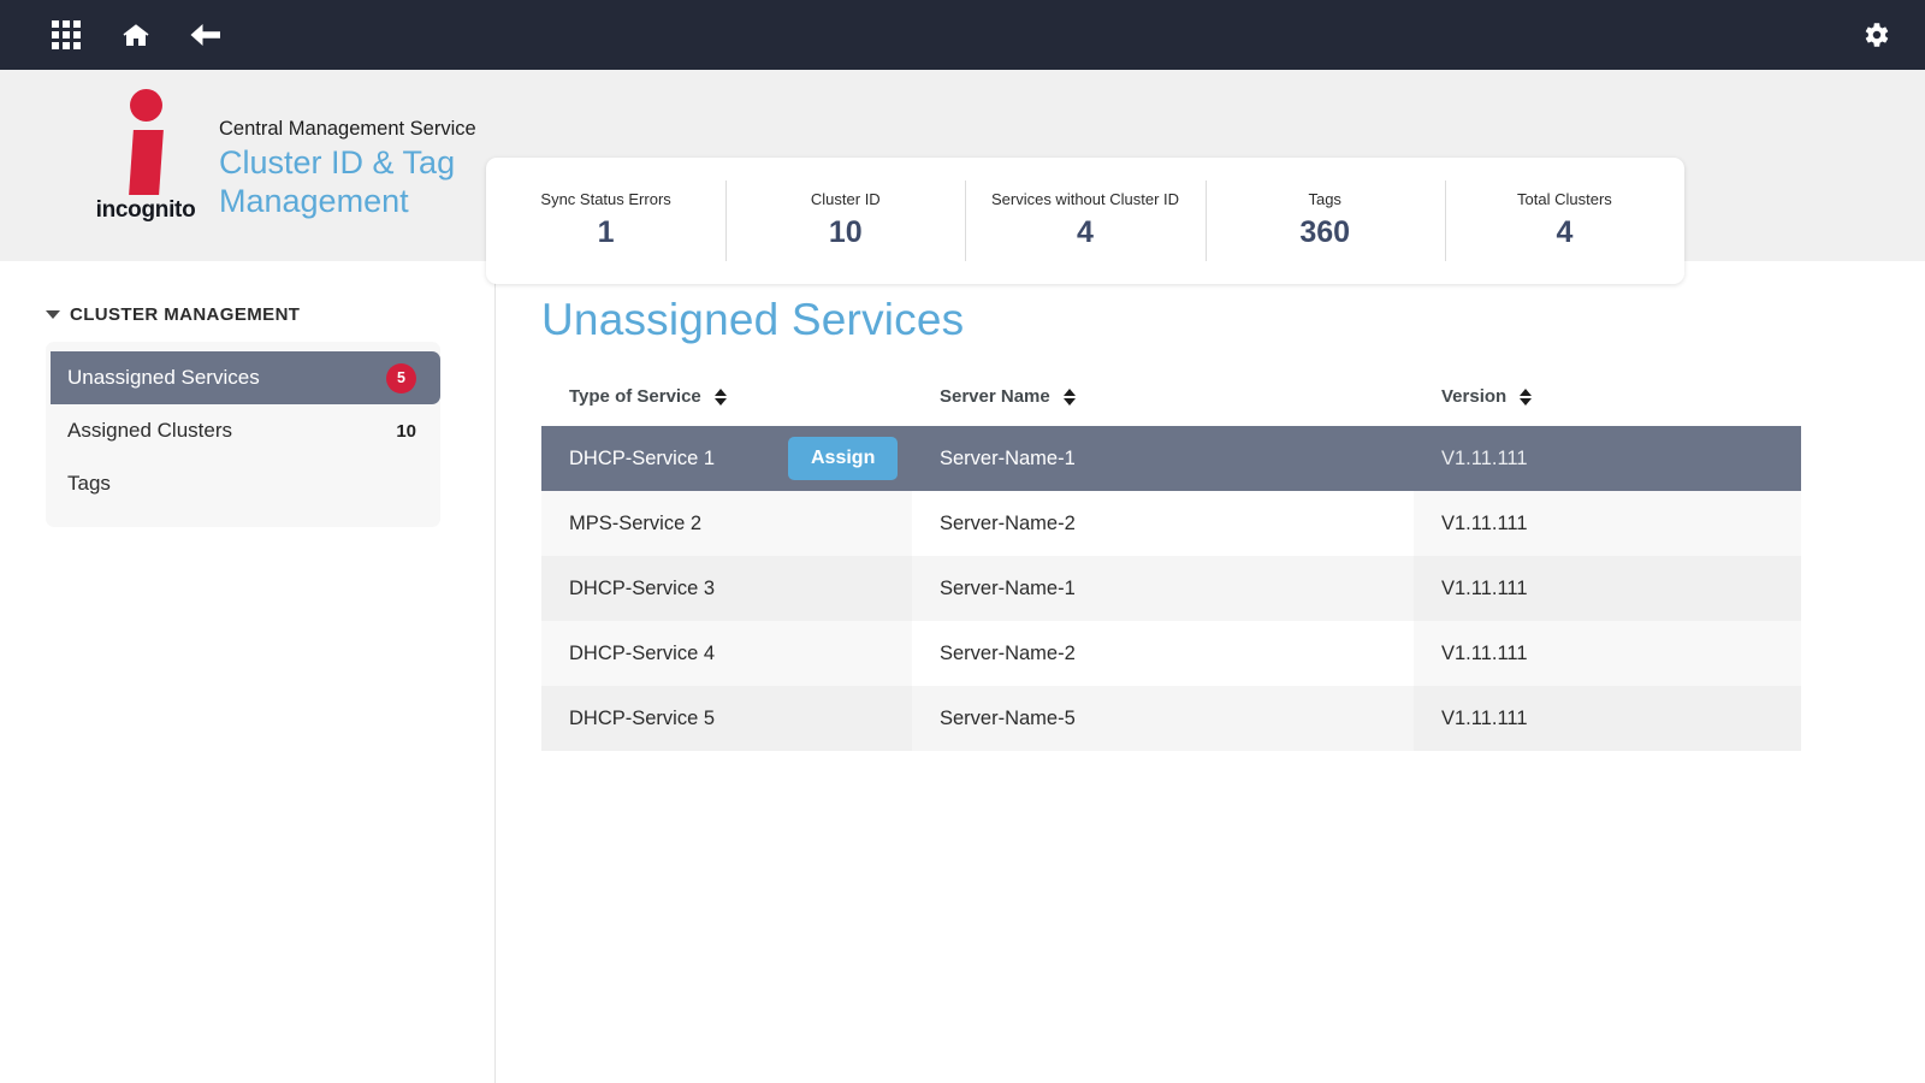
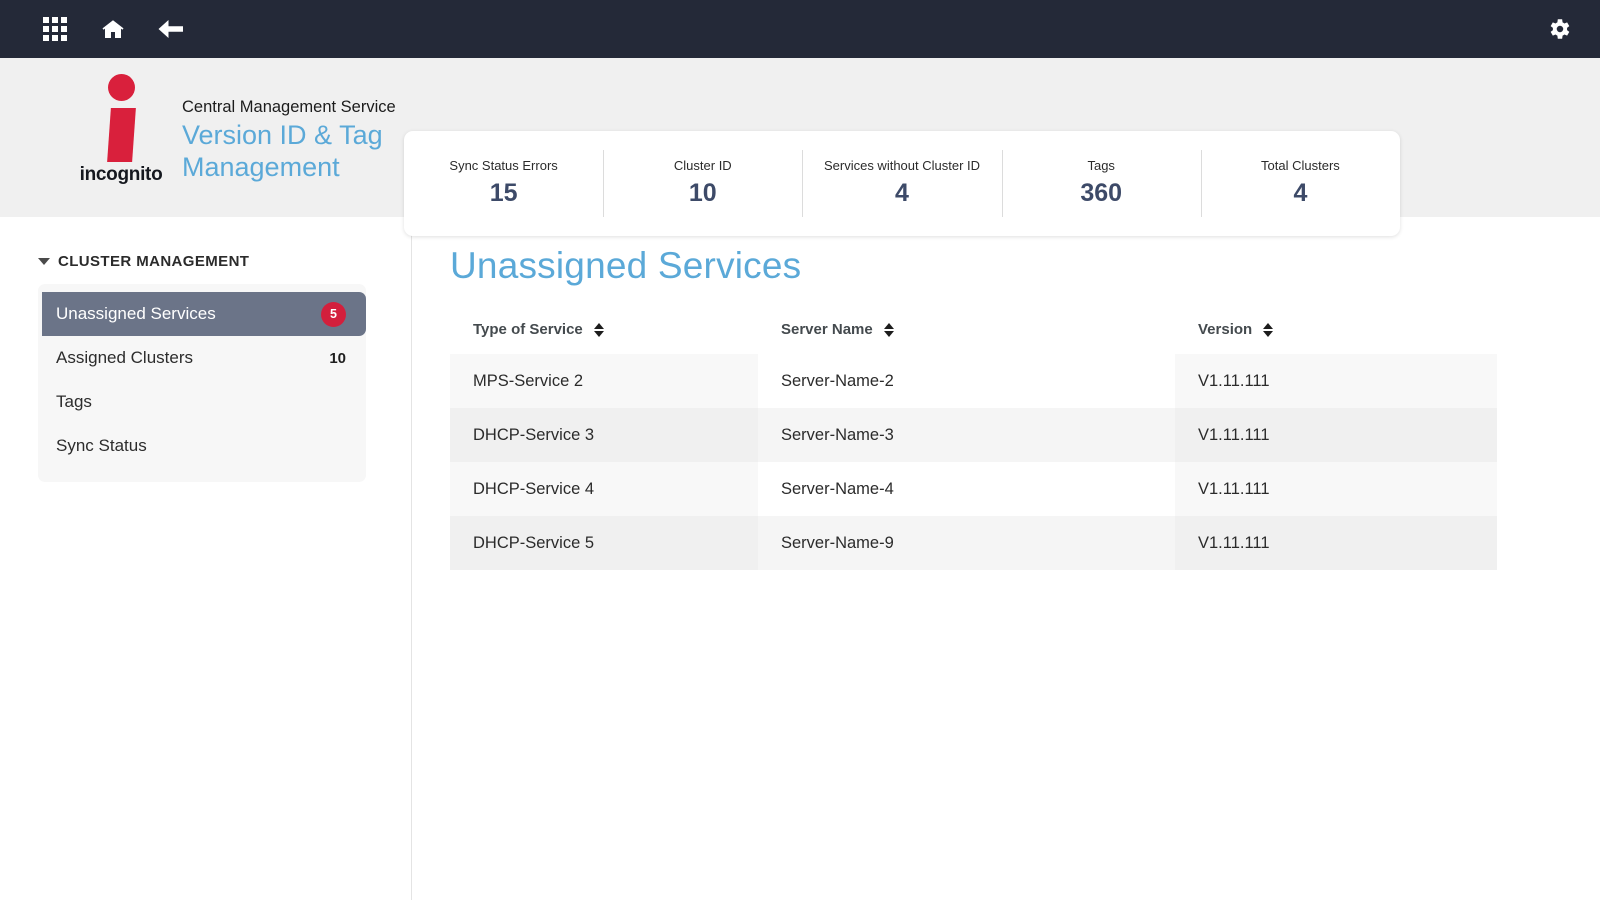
  incognito
  Central Management Service
- Cluster ID & Tag Management
+ Version ID & Tag Management
  Sync Status Errors
- 1
+ 15
  Cluster ID
  10
  Services without Cluster ID
  4
  Tags
  360
  Total Clusters
  4
  CLUSTER MANAGEMENT
  Unassigned Services
  5
  Assigned Clusters
  10
  Tags
+ Sync Status
  Unassigned Services
  Type of Service	Server Name	Version
- DHCP-Service 1 Assign	Server-Name-1	V1.11.111
  MPS-Service 2	Server-Name-2	V1.11.111
- DHCP-Service 3	Server-Name-1	V1.11.111
+ DHCP-Service 3	Server-Name-3	V1.11.111
- DHCP-Service 4	Server-Name-2	V1.11.111
+ DHCP-Service 4	Server-Name-4	V1.11.111
- DHCP-Service 5	Server-Name-5	V1.11.111
+ DHCP-Service 5	Server-Name-9	V1.11.111
